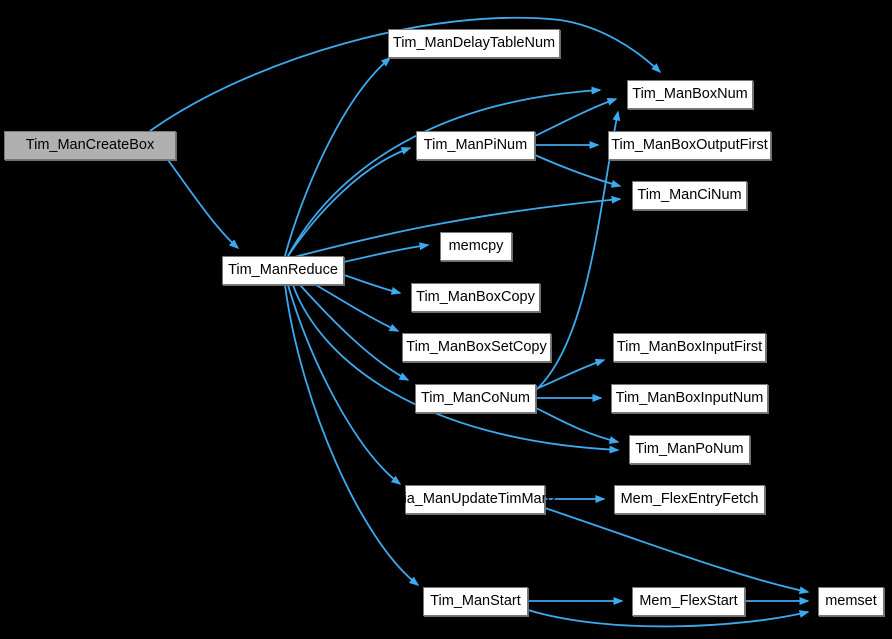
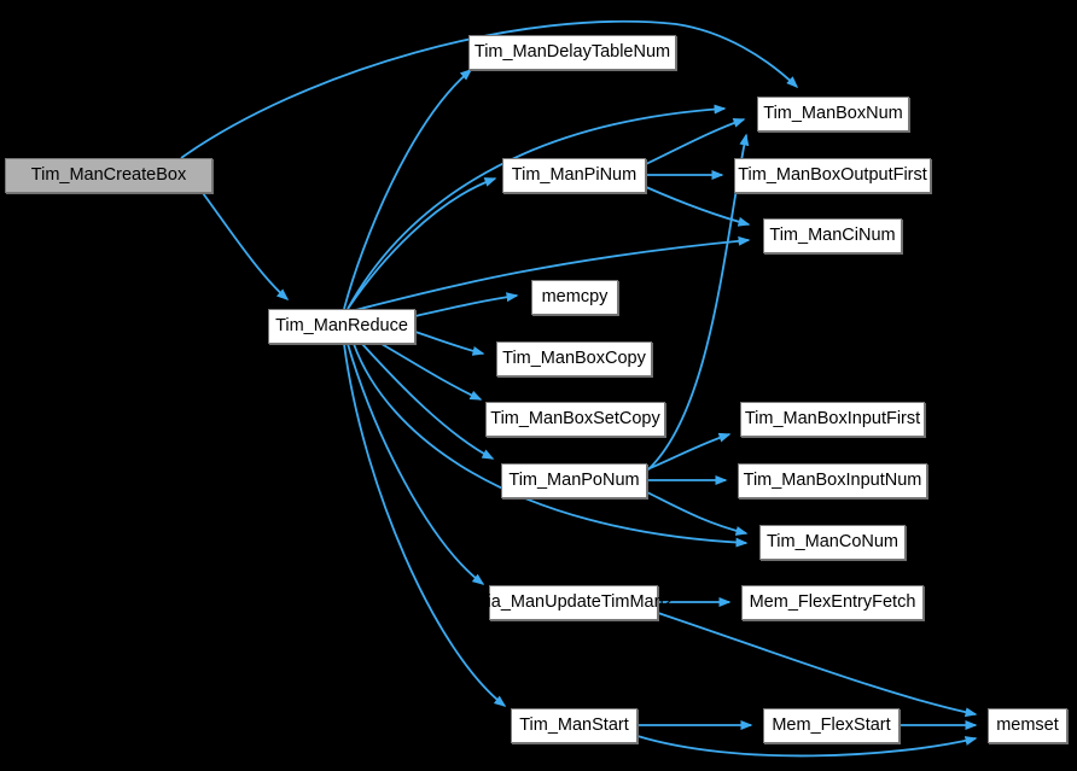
  Tim_ManCreateBox
  Tim_ManDelayTableNum
  Tim_ManBoxNum
  Tim_ManPiNum
  Tim_ManBoxOutputFirst
  Tim_ManCiNum
  memcpy
  Tim_ManReduce
  Tim_ManBoxCopy
  Tim_ManBoxSetCopy
  Tim_ManBoxInputFirst
- Tim_ManCoNum
+ Tim_ManPoNum
  Tim_ManBoxInputNum
- Tim_ManPoNum
+ Tim_ManCoNum
  Gia_ManUpdateTimMan2
  Mem_FlexEntryFetch
  Tim_ManStart
  Mem_FlexStart
  memset
